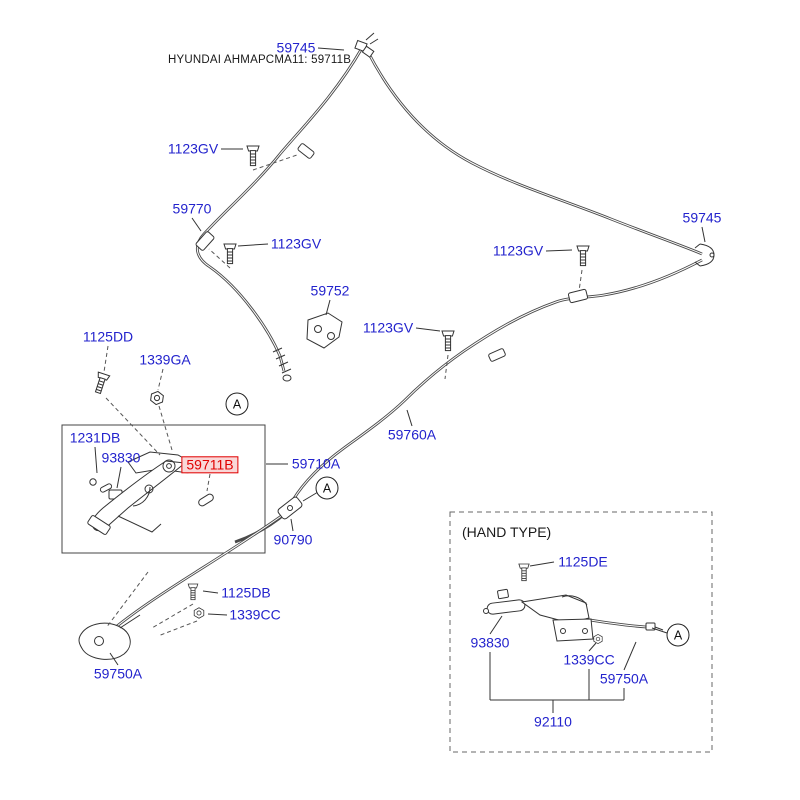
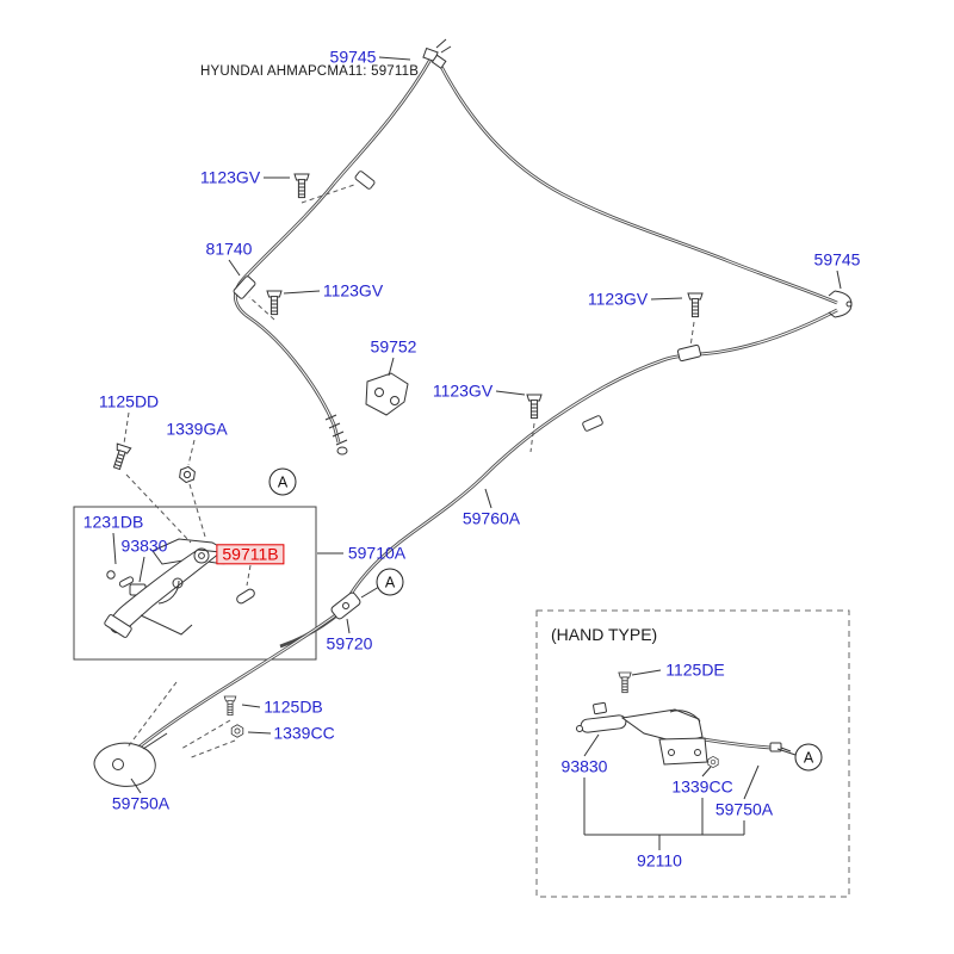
  HYUNDAI AHMAPCMA11: 59711B
  (HAND TYPE)
  59745
  1123GV
- 59770
+ 81740
  1123GV
  59745
  1123GV
  59752
  1123GV
  1125DD
  1339GA
  59760A
  1231DB
  93830
  59710A
- 90790
+ 59720
  1125DB
  1339CC
  59750A
  59711B
  1125DE
  93830
  1339CC
  59750A
  92110
  A
  A
  A
